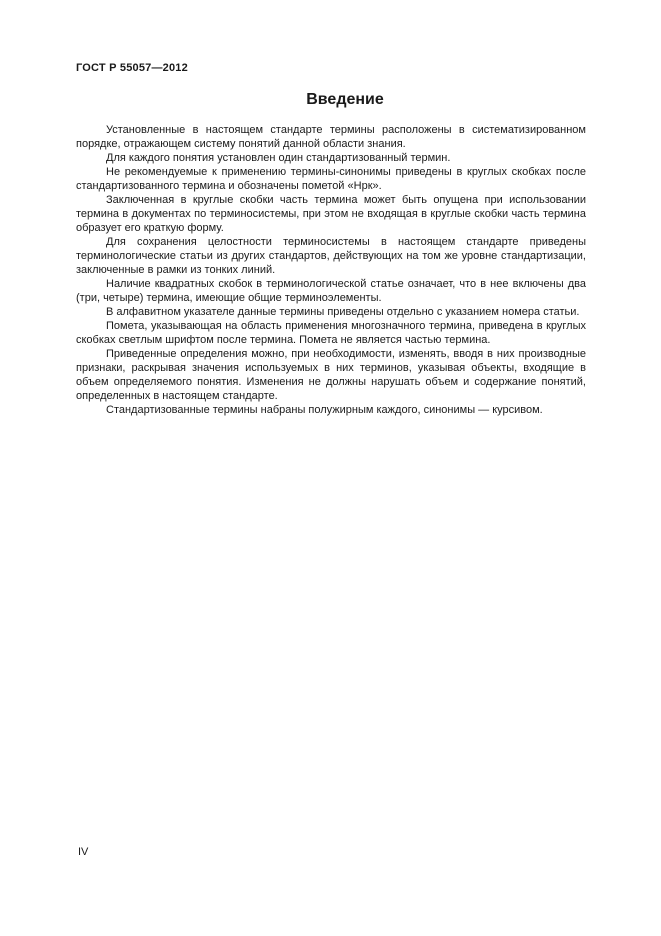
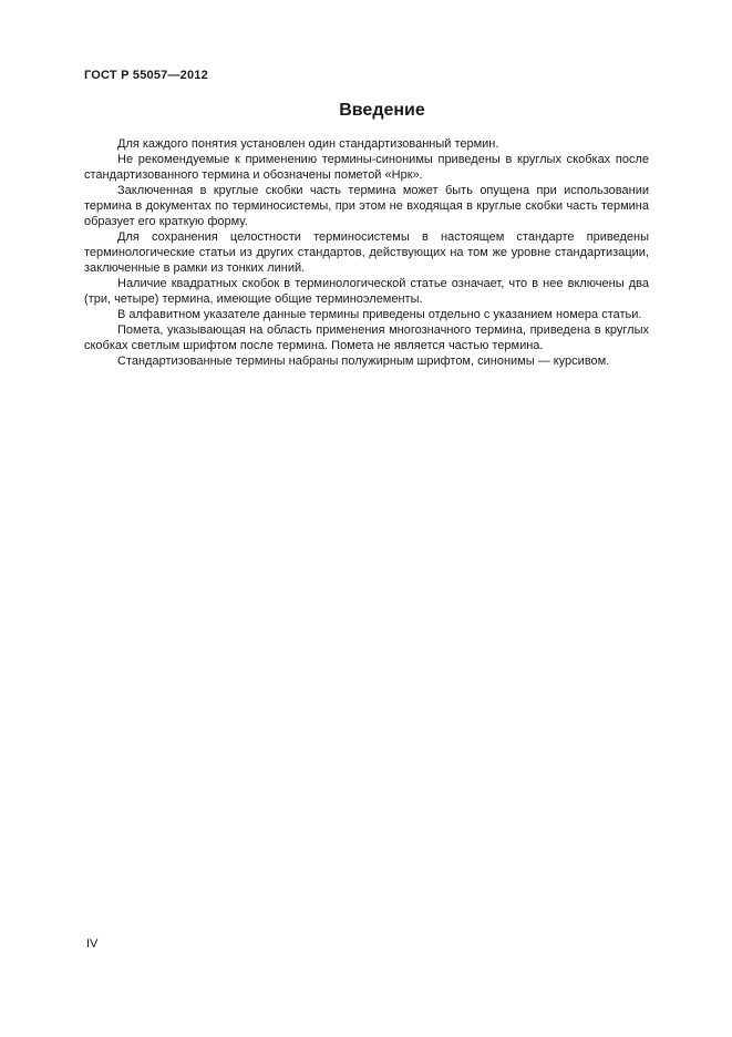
  ГОСТ Р 55057—2012
  Введение
- Установленные в настоящем стандарте термины расположены в систематизированном порядке, отражающем систему понятий данной области знания.
  Для каждого понятия установлен один стандартизованный термин.
  Не рекомендуемые к применению термины-синонимы приведены в круглых скобках после стан­дартизованного термина и обозначены пометой «Нрк».
  Заключенная в круглые скобки часть термина может быть опущена при использовании термина в документах по терминосистемы, при этом не входящая в круглые скобки часть термина образует его краткую форму.
  Для сохранения целостности терминосистемы в настоящем стандарте приведены терминологи­ческие статьи из других стандартов, действующих на том же уровне стандартизации, заключенные в рамки из тонких линий.
  Наличие квадратных скобок в терминологической статье означает, что в нее включены два (три, четыре) термина, имеющие общие терминоэлементы.
  В алфавитном указателе данные термины приведены отдельно с указанием номера статьи.
  Помета, указывающая на область применения многозначного термина, приведена в круглых скобках светлым шрифтом после термина. Помета не является частью термина.
- Приведенные определения можно, при необходимости, изменять, вводя в них производные признаки, раскрывая значения используемых в них терминов, указывая объекты, входящие в объем опре­деляемого понятия. Изменения не должны нарушать объем и содержание понятий, определенных в настоящем стандарте.
- Стандартизованные термины набраны полужирным каждого, синонимы — курсивом.
+ Стандартизованные термины набраны полужирным шрифтом, синонимы — курсивом.
  IV
